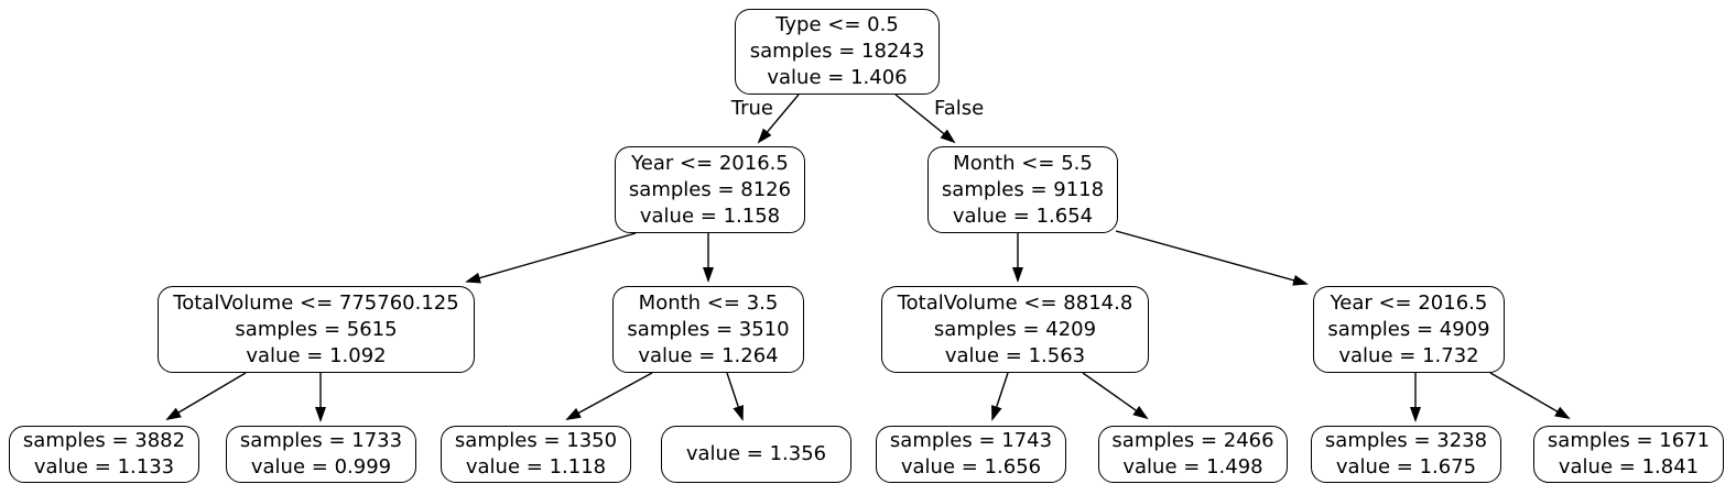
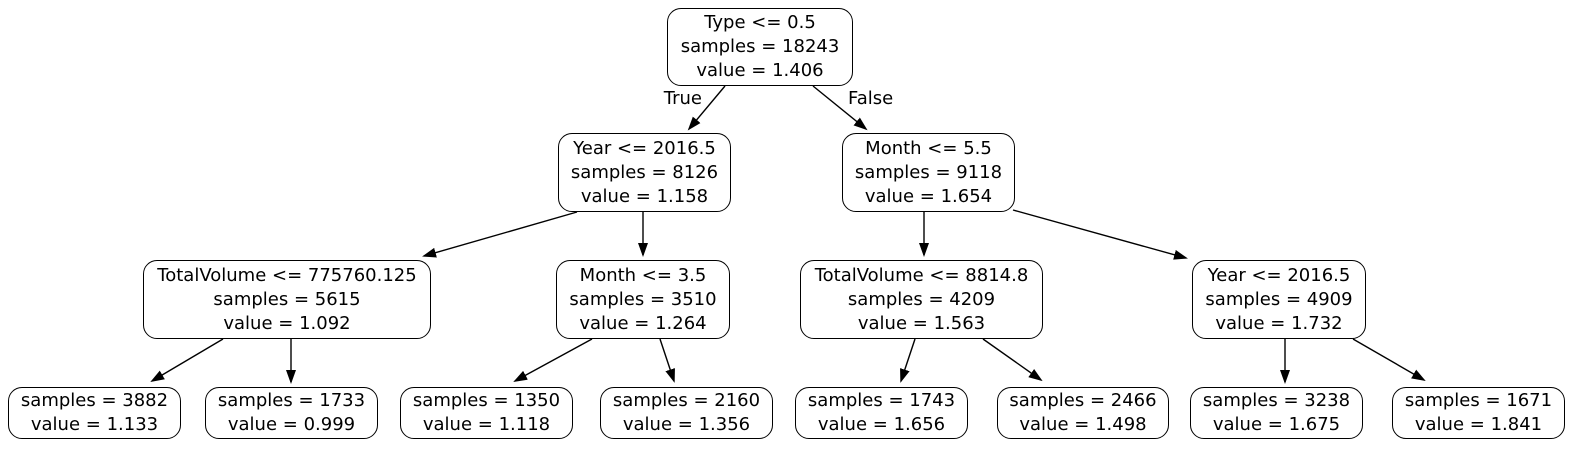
  True
  False
  Type <= 0.5
  samples = 18243
  value = 1.406
  Year <= 2016.5
  samples = 8126
  value = 1.158
  Month <= 5.5
  samples = 9118
  value = 1.654
  TotalVolume <= 775760.125
  samples = 5615
  value = 1.092
  Month <= 3.5
  samples = 3510
  value = 1.264
  TotalVolume <= 8814.8
  samples = 4209
  value = 1.563
  Year <= 2016.5
  samples = 4909
  value = 1.732
  samples = 3882
  value = 1.133
  samples = 1733
  value = 0.999
  samples = 1350
  value = 1.118
+ samples = 2160
  value = 1.356
  samples = 1743
  value = 1.656
  samples = 2466
  value = 1.498
  samples = 3238
  value = 1.675
  samples = 1671
  value = 1.841
